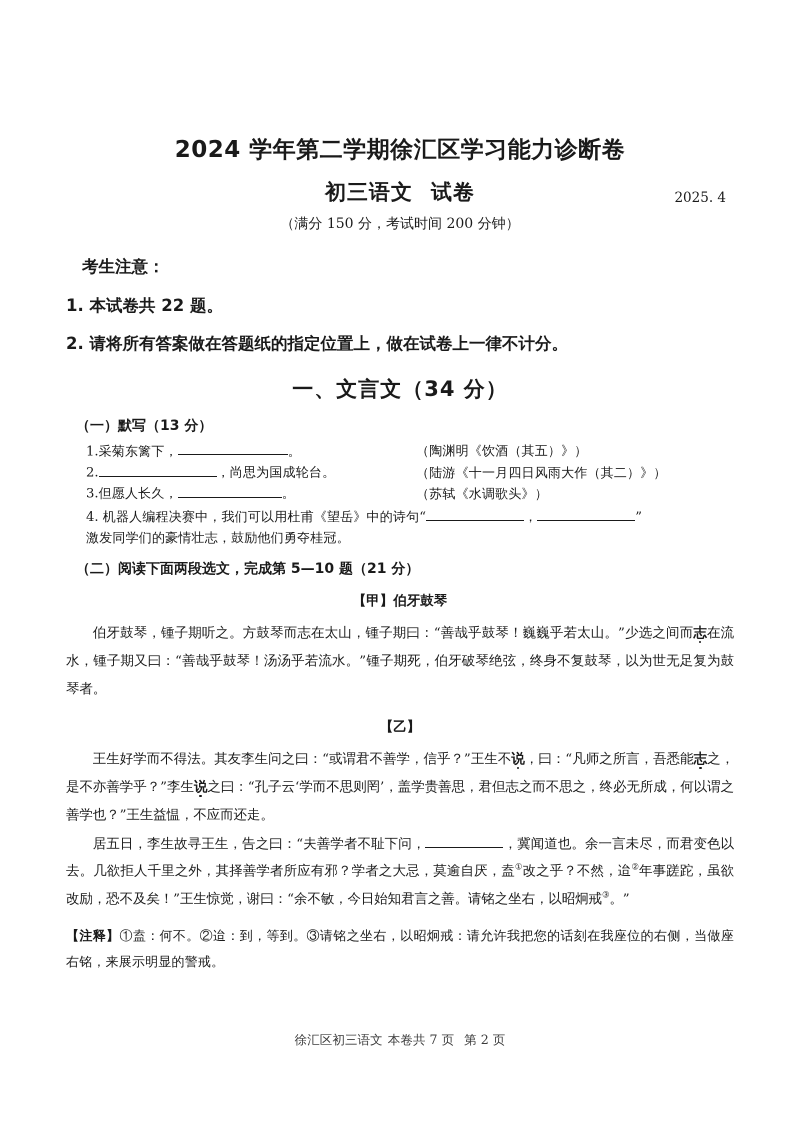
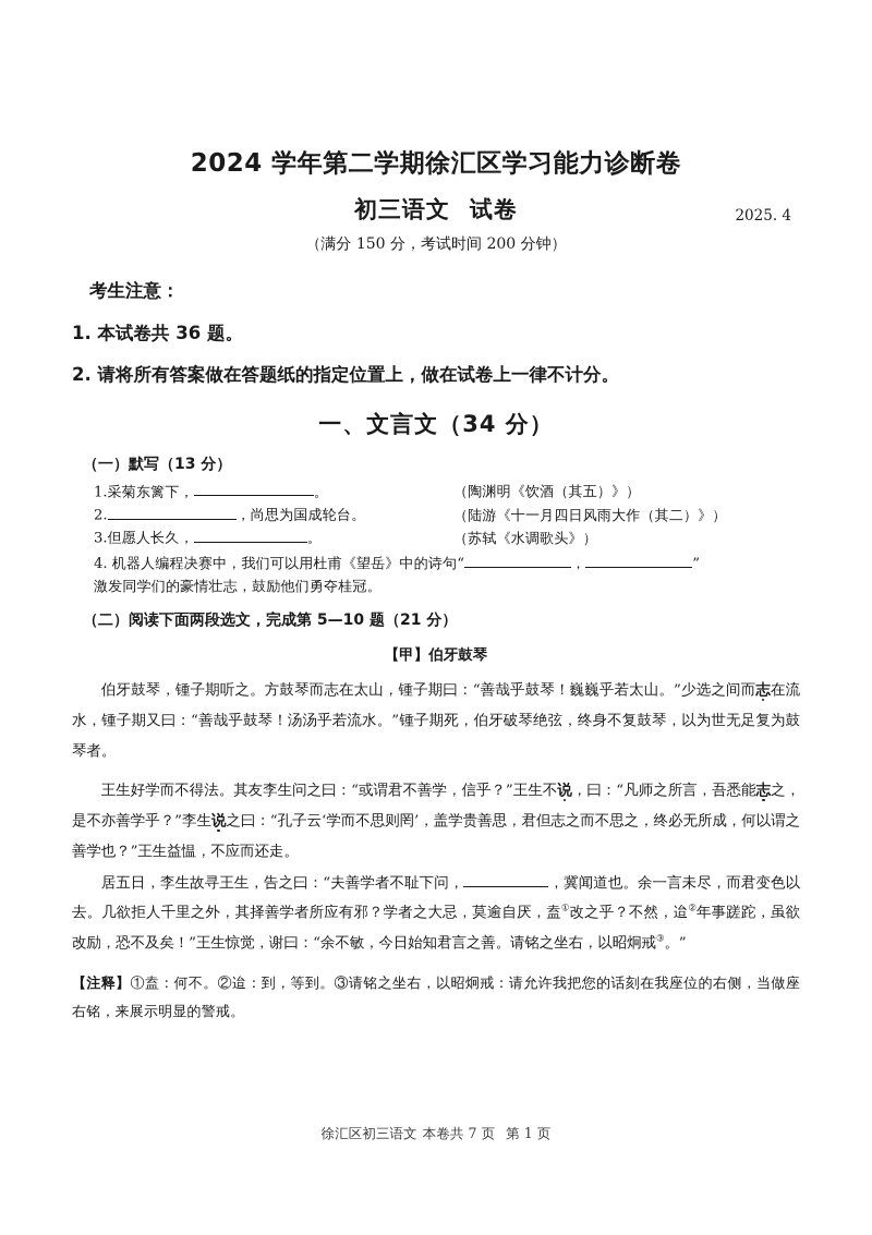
  2024 学年第二学期徐汇区学习能力诊断卷
  初三语文 试卷
  2025. 4
  （满分 150 分，考试时间 200 分钟）
  考生注意：
- 1. 本试卷共 22 题。
+ 1. 本试卷共 36 题。
  2. 请将所有答案做在答题纸的指定位置上，做在试卷上一律不计分。
  一、文言文（34 分）
  （一）默写（13 分）
  1.采菊东篱下， 。
  （陶渊明《饮酒（其五）》）
  2. ，尚思为国成轮台。
  （陆游《十一月四日风雨大作（其二）》）
  3.但愿人长久， 。
  （苏轼《水调歌头》）
  4. 机器人编程决赛中，我们可以用杜甫《望岳》中的诗句“ ， ”
  激发同学们的豪情壮志，鼓励他们勇夺桂冠。
  （二）阅读下面两段选文，完成第 5—10 题（21 分）
  【甲】伯牙鼓琴
  伯牙鼓琴，锺子期听之。方鼓琴而志在太山，锺子期曰：“善哉乎鼓琴！巍巍乎若太山。”少选之间而志在流水，锺子期又曰：“善哉乎鼓琴！汤汤乎若流水。”锺子期死，伯牙破琴绝弦，终身不复鼓琴，以为世无足复为鼓琴者。
- 【乙】
  王生好学而不得法。其友李生问之曰：“或谓君不善学，信乎？”王生不说，曰：“凡师之所言，吾悉能志之，是不亦善学乎？”李生说之曰：“孔子云‘学而不思则罔’，盖学贵善思，君但志之而不思之，终必无所成，何以谓之善学也？”王生益愠，不应而还走。
  居五日，李生故寻王生，告之曰：“夫善学者不耻下问， ，冀闻道也。余一言未尽，而君变色以去。几欲拒人千里之外，其择善学者所应有邪？学者之大忌，莫逾自厌，盍①改之乎？不然，迨②年事蹉跎，虽欲改励，恐不及矣！”王生惊觉，谢曰：“余不敏，今日始知君言之善。请铭之坐右，以昭炯戒③。”
  【注释】①盍：何不。②迨：到，等到。③请铭之坐右，以昭炯戒：请允许我把您的话刻在我座位的右侧，当做座右铭，来展示明显的警戒。
- 徐汇区初三语文 本卷共 7 页 第 2 页
+ 徐汇区初三语文 本卷共 7 页 第 1 页
